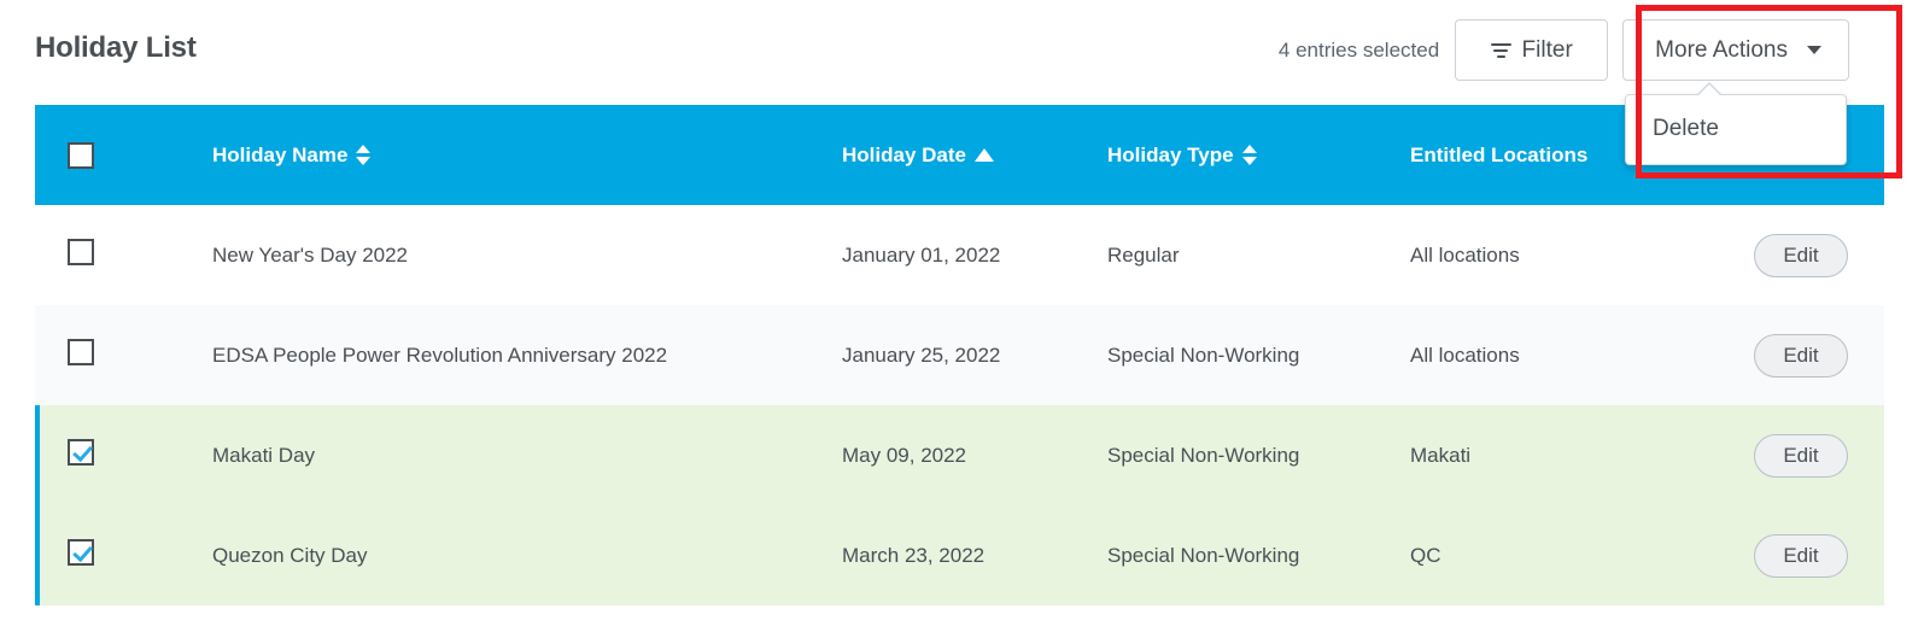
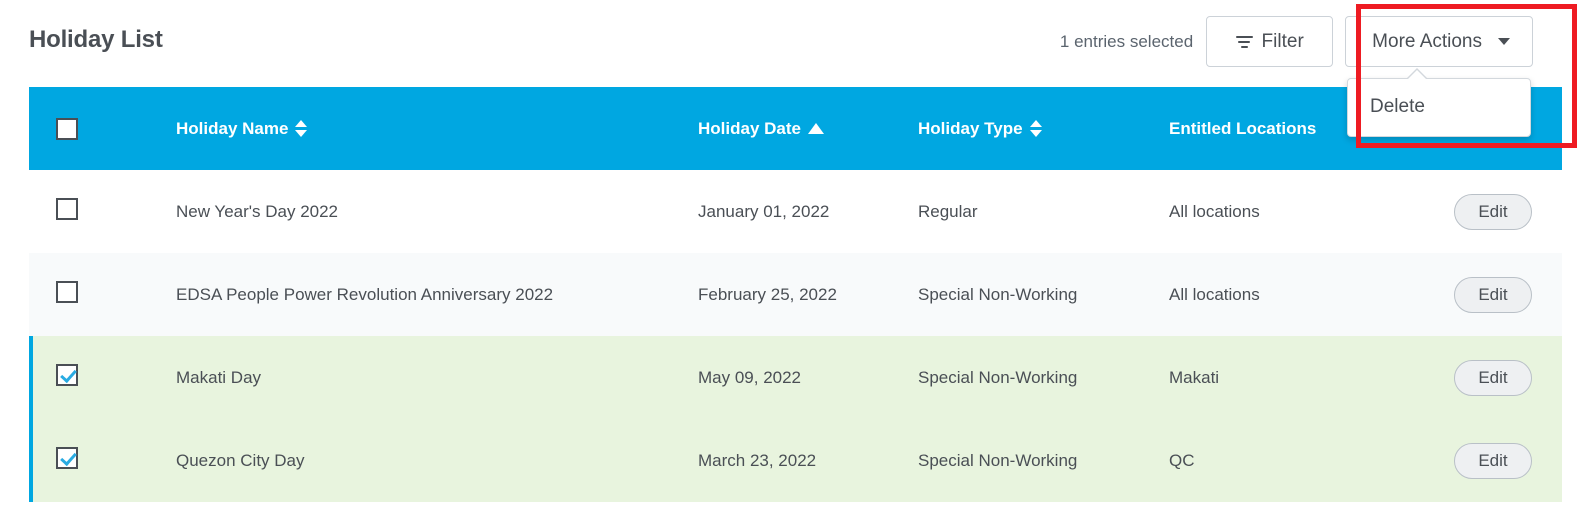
  Holiday List
- 4 entries selected
+ 1 entries selected
  Filter
  More Actions
  Delete
  Holiday Name
  Holiday Date
  Holiday Type
  Entitled Locations
  New Year's Day 2022
  January 01, 2022
  Regular
  All locations
  Edit
  EDSA People Power Revolution Anniversary 2022
- January 25, 2022
+ February 25, 2022
  Special Non-Working
  All locations
  Edit
  Makati Day
  May 09, 2022
  Special Non-Working
  Makati
  Edit
  Quezon City Day
  March 23, 2022
  Special Non-Working
  QC
  Edit
